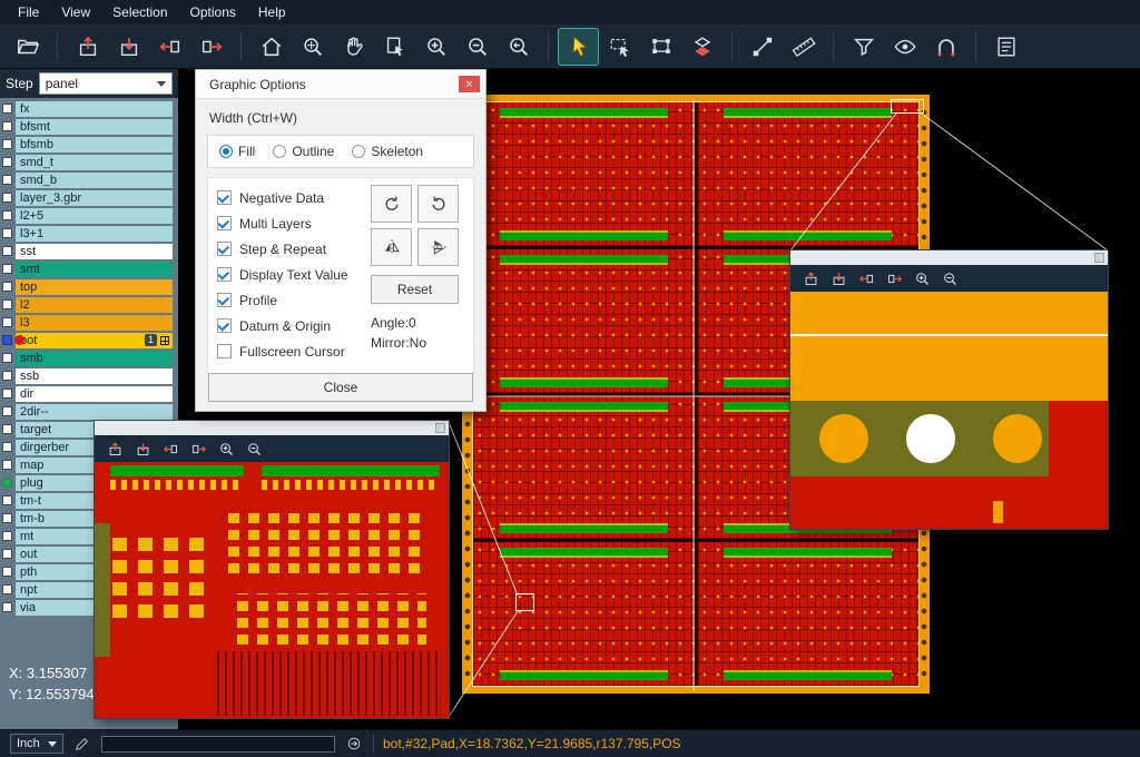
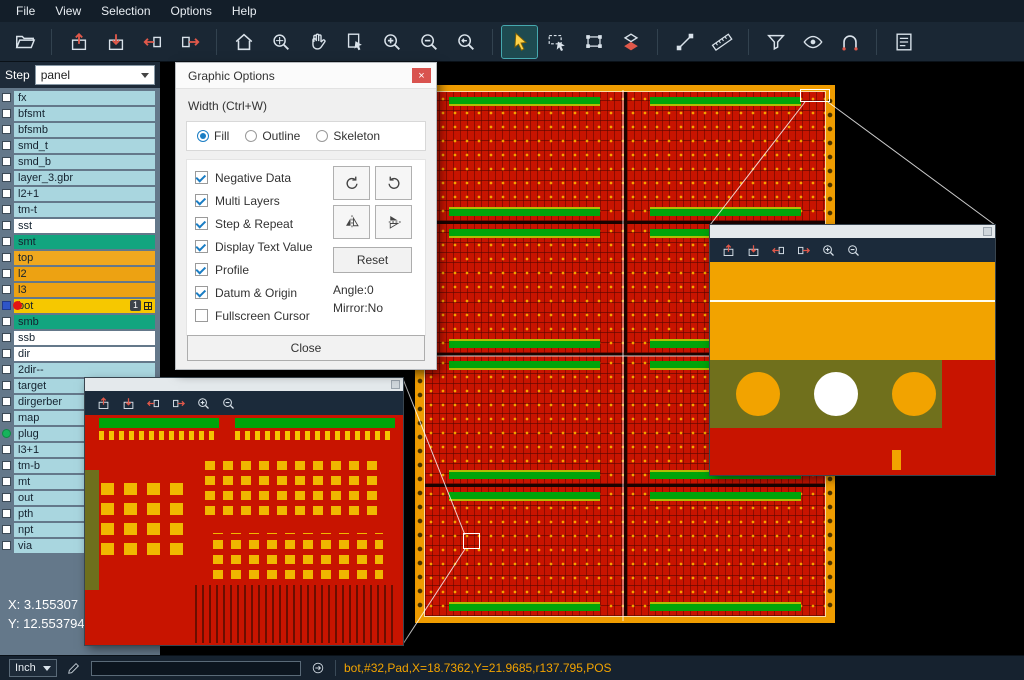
  File
  View
  Selection
  Options
  Help
  Step
  panel
  fx
  bfsmt
  bfsmb
  smd_t
  smd_b
  layer_3.gbr
- l2+5
+ l2+1
- l3+1
+ tm-t
  sst
  smt
  top
  l2
  l3
  1
  smb
  ssb
  dir
  2dir--
  target
  dirgerber
  map
  plug
- tm-t
+ l3+1
  tm-b
  mt
  out
  pth
  npt
  via
  X: 3.155307
  Y: 12.553794
  Graphic Options
  ×
  Width (Ctrl+W)
  Fill
  Outline
  Skeleton
  Negative Data
  Multi Layers
  Step & Repeat
  Display Text Value
  Profile
  Datum & Origin
  Fullscreen Cursor
  Reset
  Angle:0
  Mirror:No
  Close
  Inch
  bot,#32,Pad,X=18.7362,Y=21.9685,r137.795,POS
